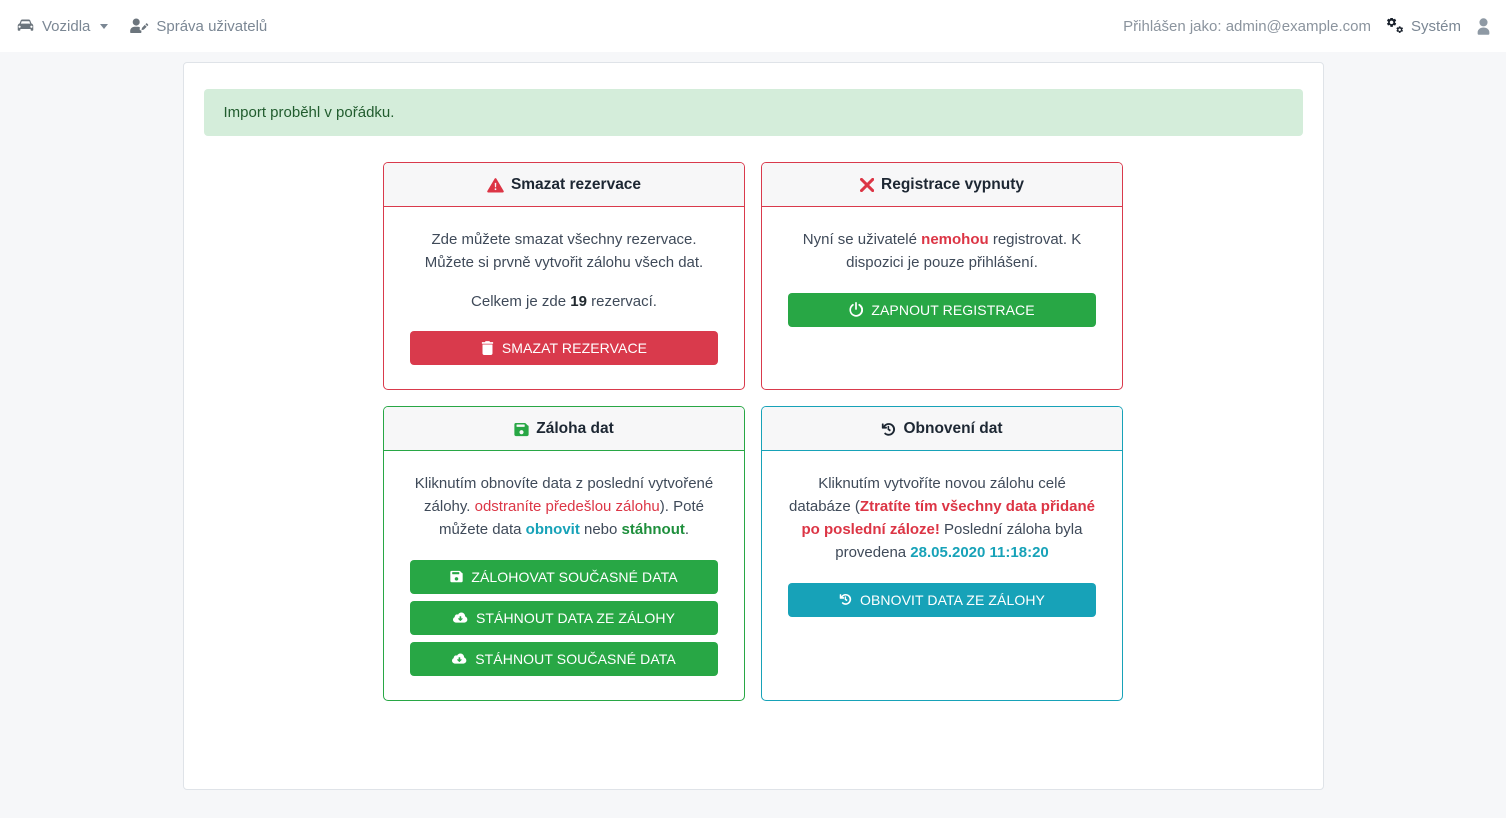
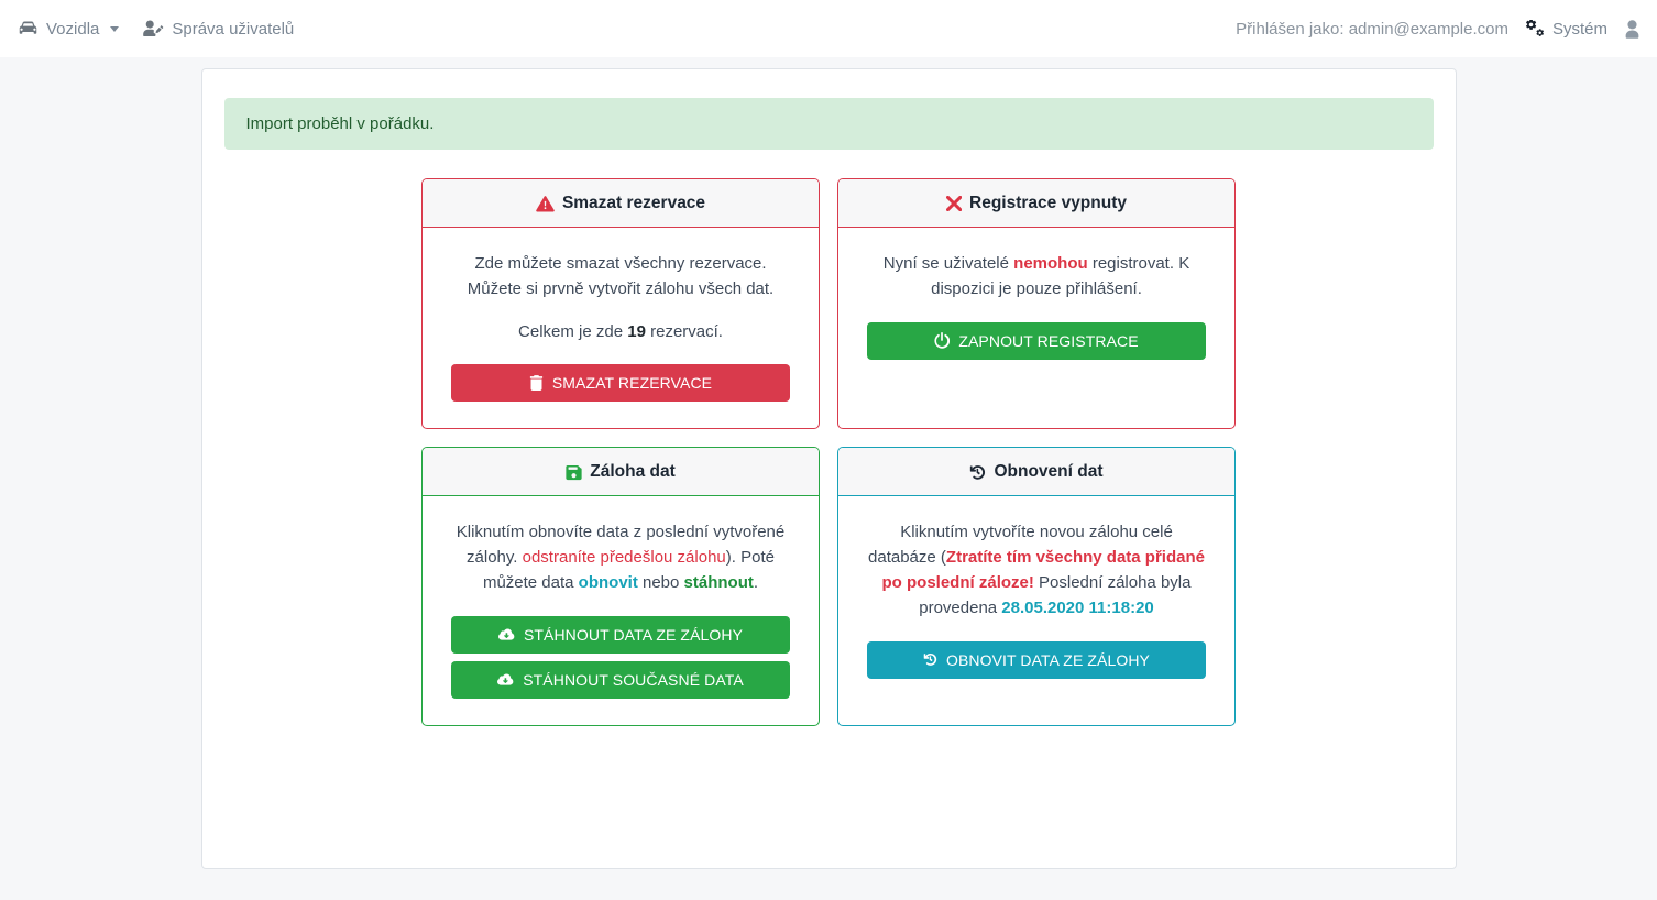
  Vozidla
  Správa uživatelů
  Přihlášen jako: admin@example.com
  Systém
  Import proběhl v pořádku.
  Smazat rezervace
  Zde můžete smazat všechny rezervace. Můžete si prvně vytvořit zálohu všech dat.
  Celkem je zde 19 rezervací.
  SMAZAT REZERVACE
  Registrace vypnuty
  Nyní se uživatelé nemohou registrovat. K dispozici je pouze přihlášení.
  ZAPNOUT REGISTRACE
  Záloha dat
  Kliknutím obnovíte data z poslední vytvořené zálohy. odstraníte předešlou zálohu). Poté můžete data obnovit nebo stáhnout.
- ZÁLOHOVAT SOUČASNÉ DATA
  STÁHNOUT DATA ZE ZÁLOHY
  STÁHNOUT SOUČASNÉ DATA
  Obnovení dat
  Kliknutím vytvoříte novou zálohu celé databáze (Ztratíte tím všechny data přidané po poslední záloze! Poslední záloha byla provedena 28.05.2020 11:18:20
  OBNOVIT DATA ZE ZÁLOHY
